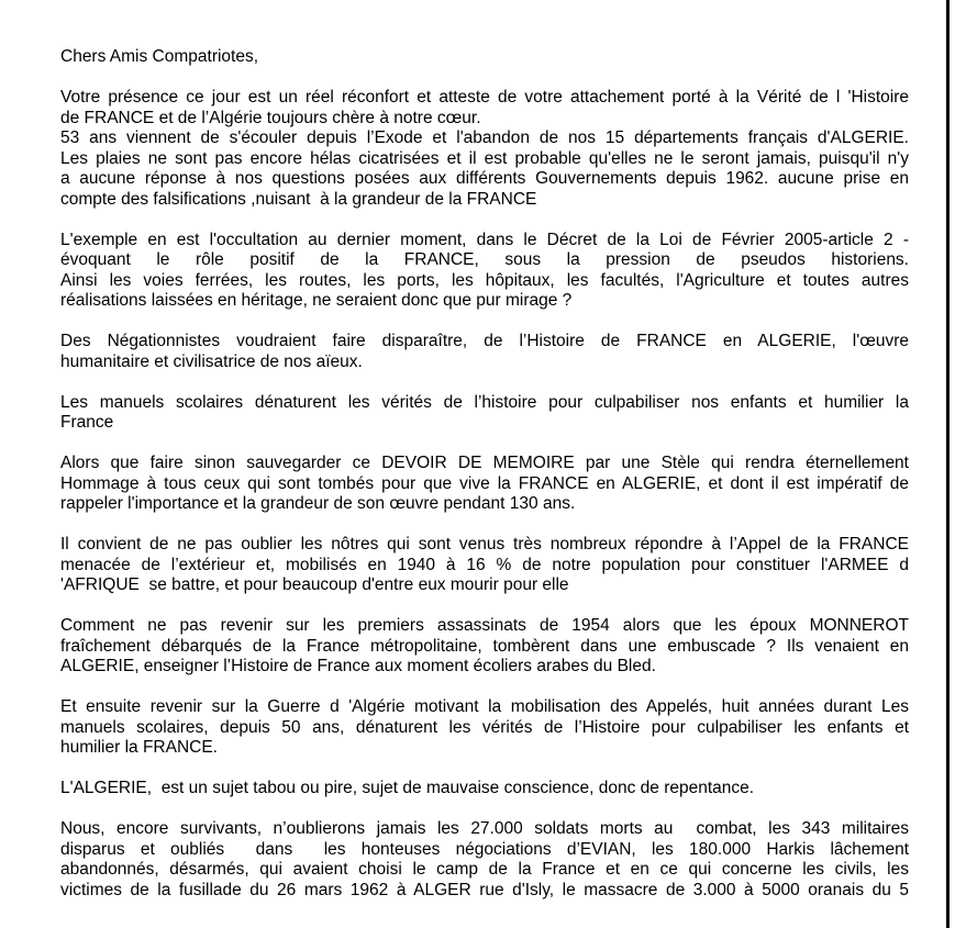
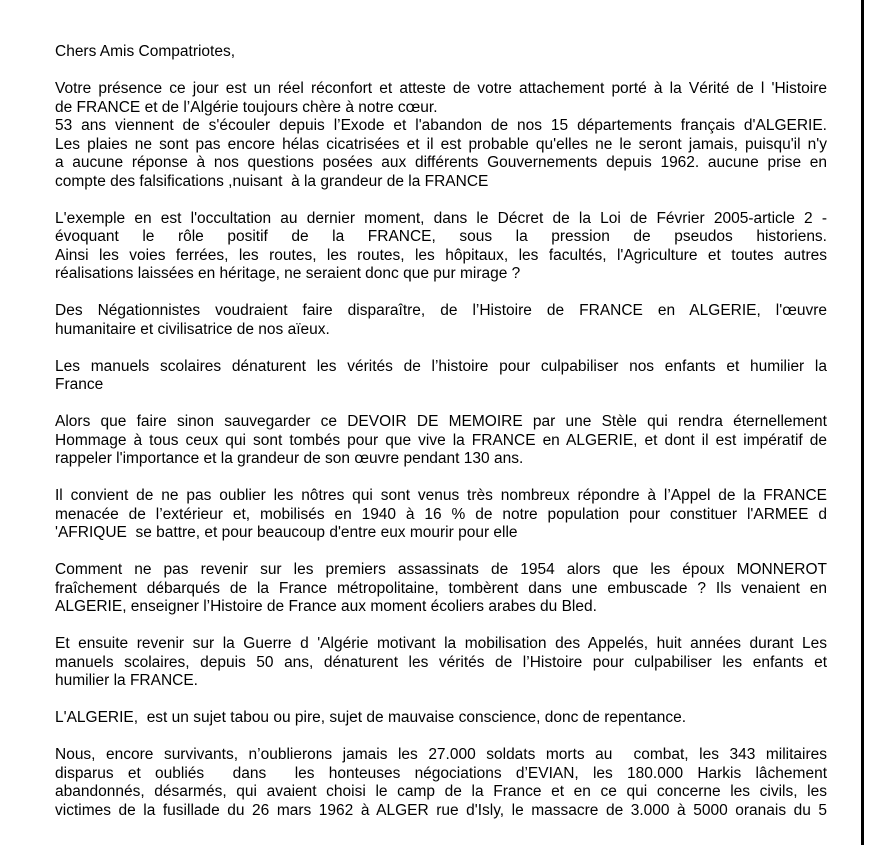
  Chers Amis Compatriotes,
  Votre présence ce jour est un réel réconfort et atteste de votre attachement porté à la Vérité de l 'Histoire
  de FRANCE et de l’Algérie toujours chère à notre cœur.
  53 ans viennent de s'écouler depuis l’Exode et l'abandon de nos 15 départements français d'ALGERIE.
  Les plaies ne sont pas encore hélas cicatrisées et il est probable qu'elles ne le seront jamais, puisqu'il n'y
  a aucune réponse à nos questions posées aux différents Gouvernements depuis 1962. aucune prise en
  compte des falsifications ,nuisant à la grandeur de la FRANCE
  L'exemple en est l'occultation au dernier moment, dans le Décret de la Loi de Février 2005-article 2 -
  évoquant le rôle positif de la FRANCE, sous la pression de pseudos historiens.
- Ainsi les voies ferrées, les routes, les ports, les hôpitaux, les facultés, l'Agriculture et toutes autres
+ Ainsi les voies ferrées, les routes, les routes, les hôpitaux, les facultés, l'Agriculture et toutes autres
  réalisations laissées en héritage, ne seraient donc que pur mirage ?
  Des Négationnistes voudraient faire disparaître, de l’Histoire de FRANCE en ALGERIE, l'œuvre
  humanitaire et civilisatrice de nos aïeux.
  Les manuels scolaires dénaturent les vérités de l’histoire pour culpabiliser nos enfants et humilier la
  France
  Alors que faire sinon sauvegarder ce DEVOIR DE MEMOIRE par une Stèle qui rendra éternellement
  Hommage à tous ceux qui sont tombés pour que vive la FRANCE en ALGERIE, et dont il est impératif de
  rappeler l'importance et la grandeur de son œuvre pendant 130 ans.
  Il convient de ne pas oublier les nôtres qui sont venus très nombreux répondre à l’Appel de la FRANCE
  menacée de l’extérieur et, mobilisés en 1940 à 16 % de notre population pour constituer l'ARMEE d
  'AFRIQUE se battre, et pour beaucoup d'entre eux mourir pour elle
  Comment ne pas revenir sur les premiers assassinats de 1954 alors que les époux MONNEROT
  fraîchement débarqués de la France métropolitaine, tombèrent dans une embuscade ? Ils venaient en
  ALGERIE, enseigner l’Histoire de France aux moment écoliers arabes du Bled.
  Et ensuite revenir sur la Guerre d 'Algérie motivant la mobilisation des Appelés, huit années durant Les
  manuels scolaires, depuis 50 ans, dénaturent les vérités de l’Histoire pour culpabiliser les enfants et
  humilier la FRANCE.
  L'ALGERIE, est un sujet tabou ou pire, sujet de mauvaise conscience, donc de repentance.
  Nous, encore survivants, n’oublierons jamais les 27.000 soldats morts au combat, les 343 militaires
  disparus et oubliés dans les honteuses négociations d’EVIAN, les 180.000 Harkis lâchement
  abandonnés, désarmés, qui avaient choisi le camp de la France et en ce qui concerne les civils, les
  victimes de la fusillade du 26 mars 1962 à ALGER rue d'Isly, le massacre de 3.000 à 5000 oranais du 5
